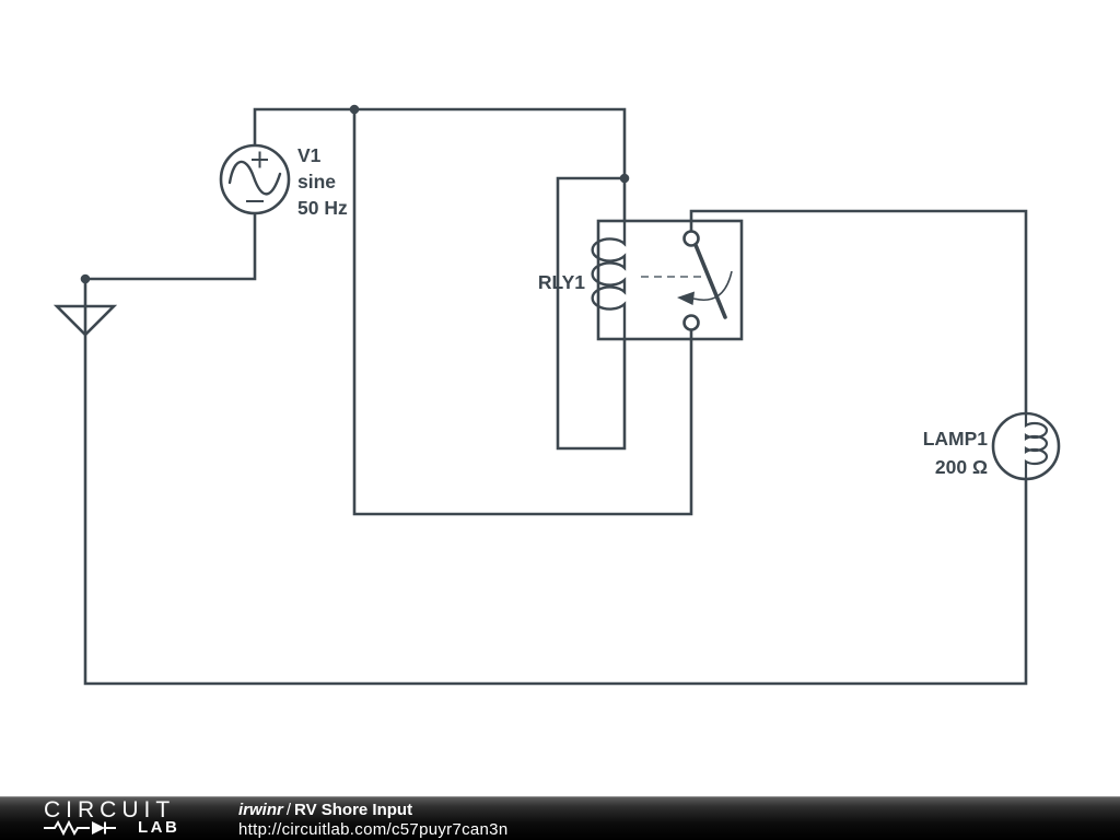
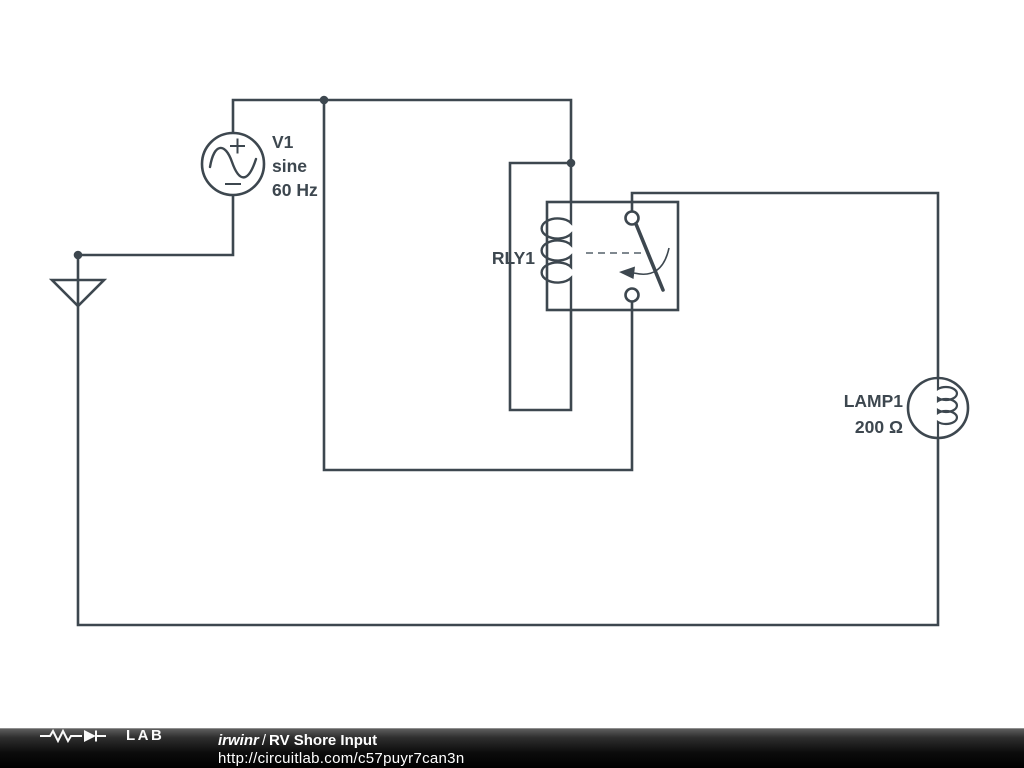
  V1
  sine
- 50 Hz
+ 60 Hz
  RY1
  LAMP1
  200 Ω
- CIRCUIT
  LAB
  irwinr / RV Shore Input
  http://circuitlab.com/c57puyr7can3n
